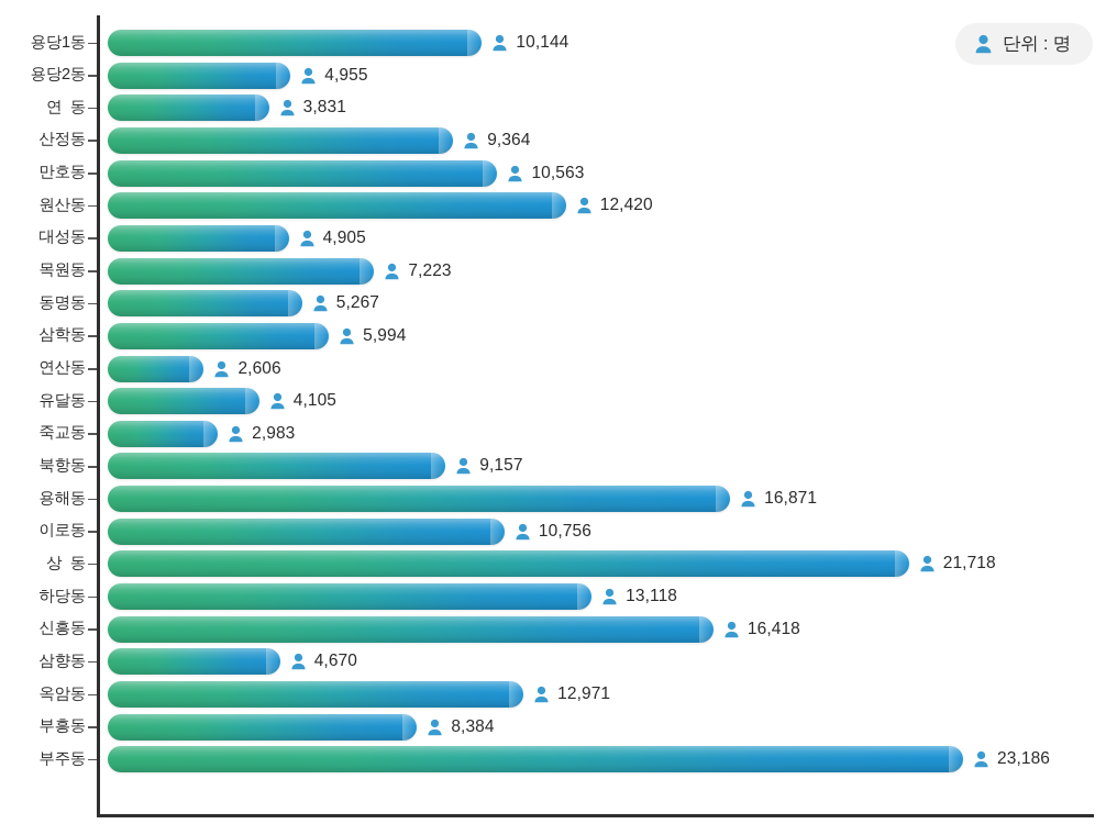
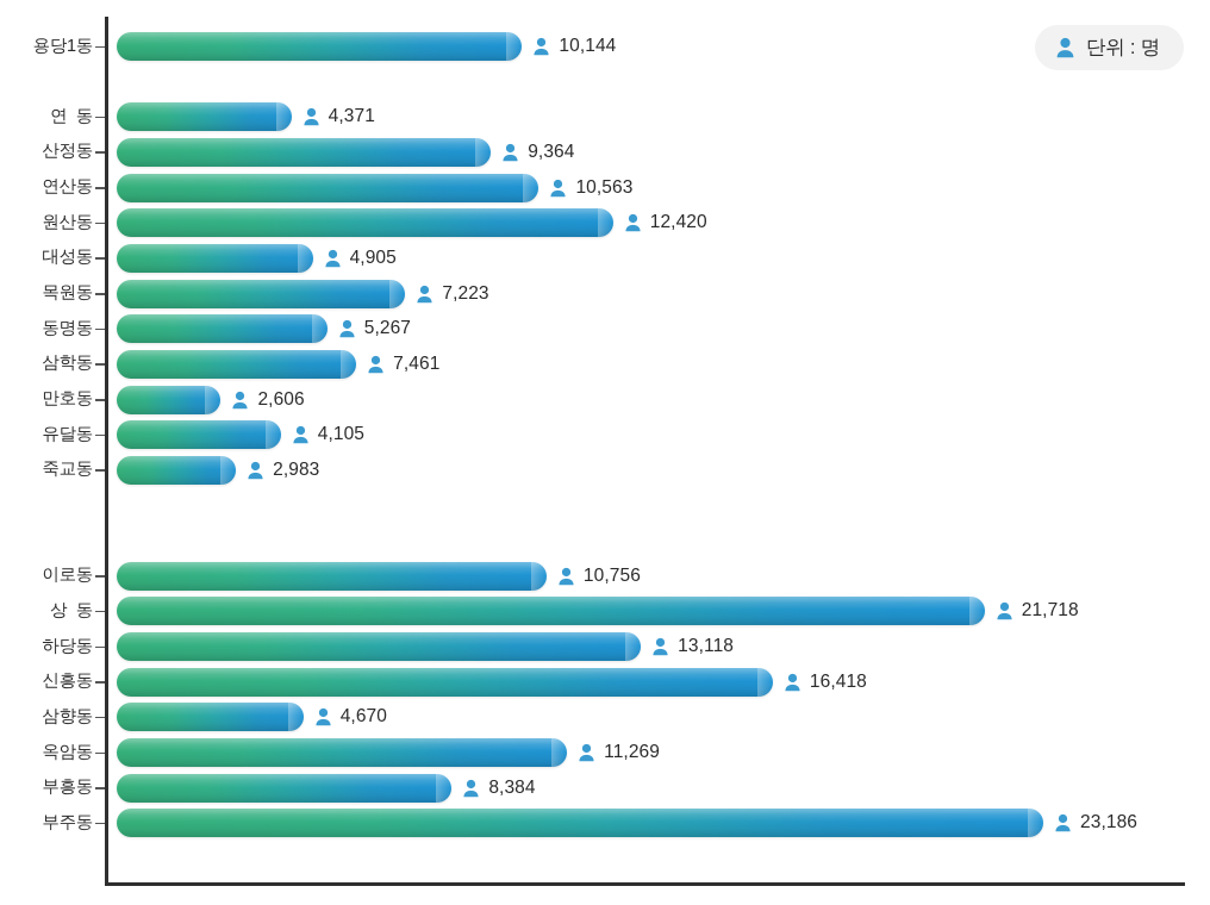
  단위 : 명
  용당1동
  10,144
- 용당2동
- 4,955
  연 동
- 3,831
+ 4,371
  산정동
  9,364
- 만호동
+ 연산동
  10,563
  원산동
  12,420
  대성동
  4,905
  목원동
  7,223
  동명동
  5,267
  삼학동
- 5,994
+ 7,461
- 연산동
+ 만호동
  2,606
  유달동
  4,105
  죽교동
  2,983
- 북항동
- 9,157
- 용해동
- 16,871
  이로동
  10,756
  상 동
  21,718
  하당동
  13,118
  신흥동
  16,418
  삼향동
  4,670
  옥암동
- 12,971
+ 11,269
  부흥동
  8,384
  부주동
  23,186
